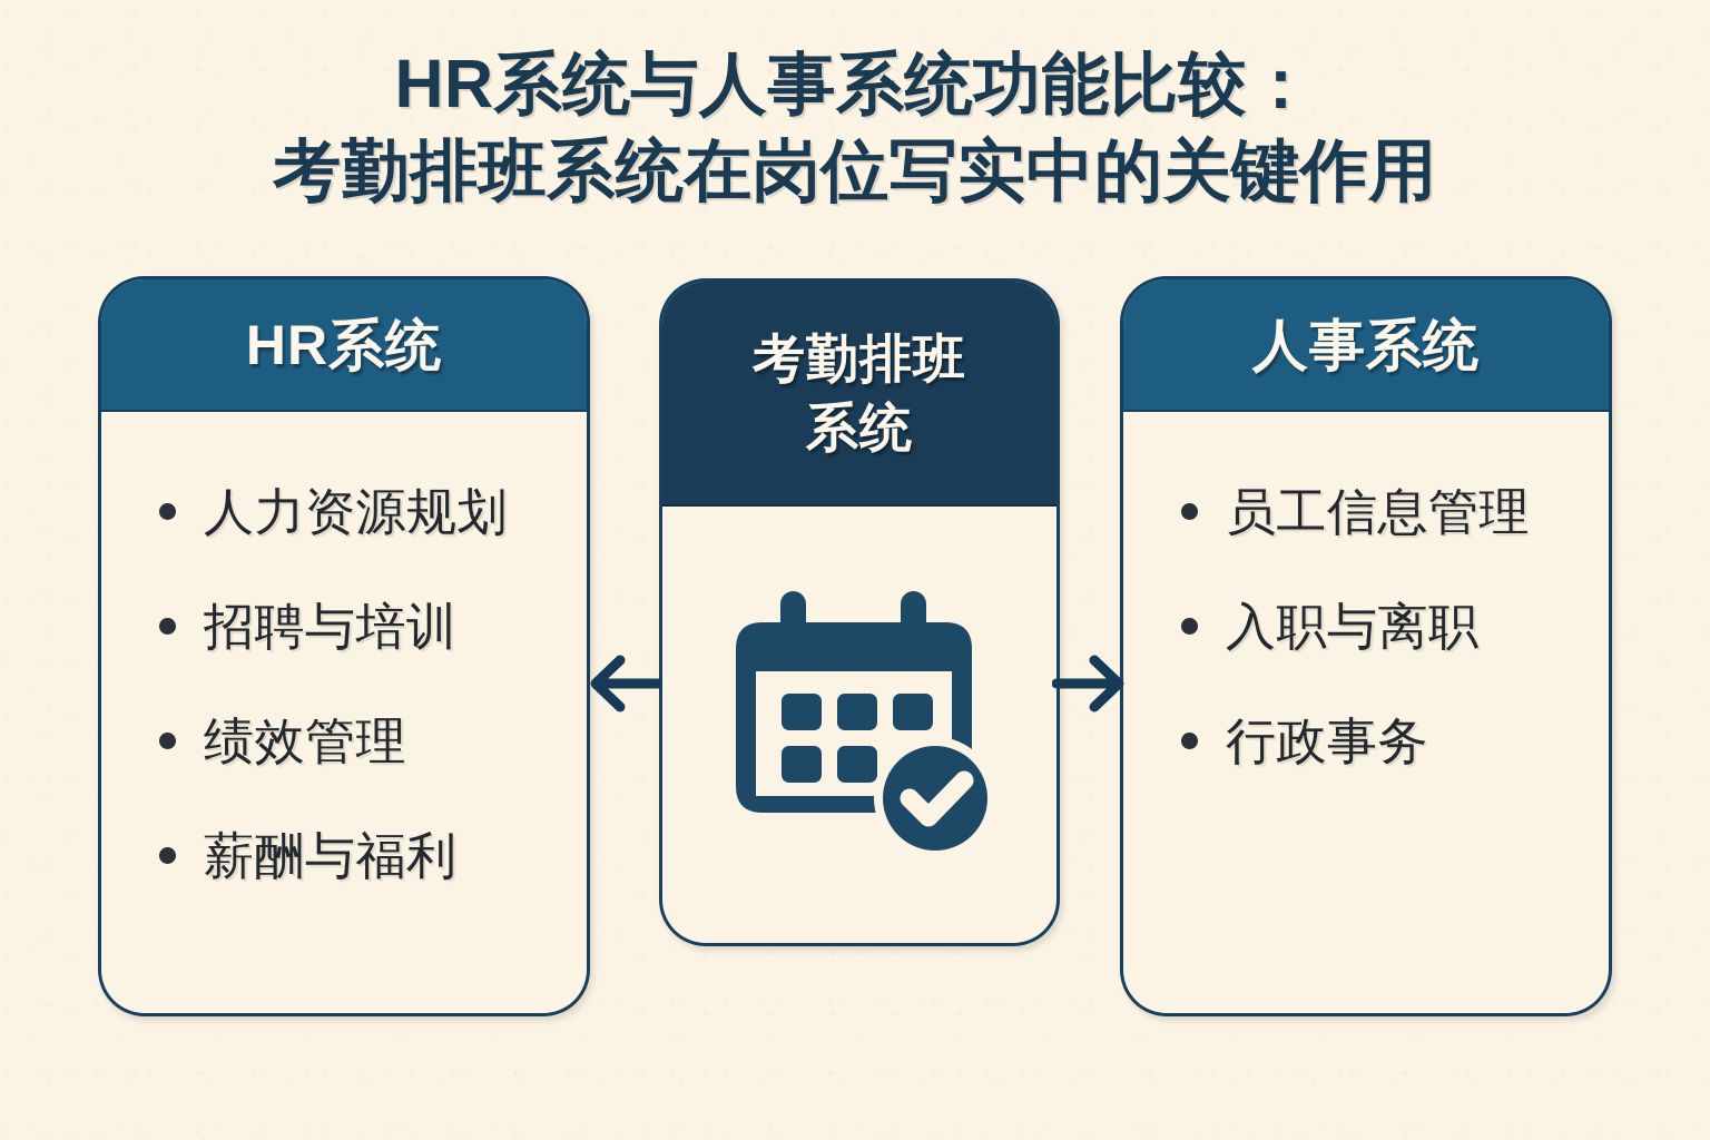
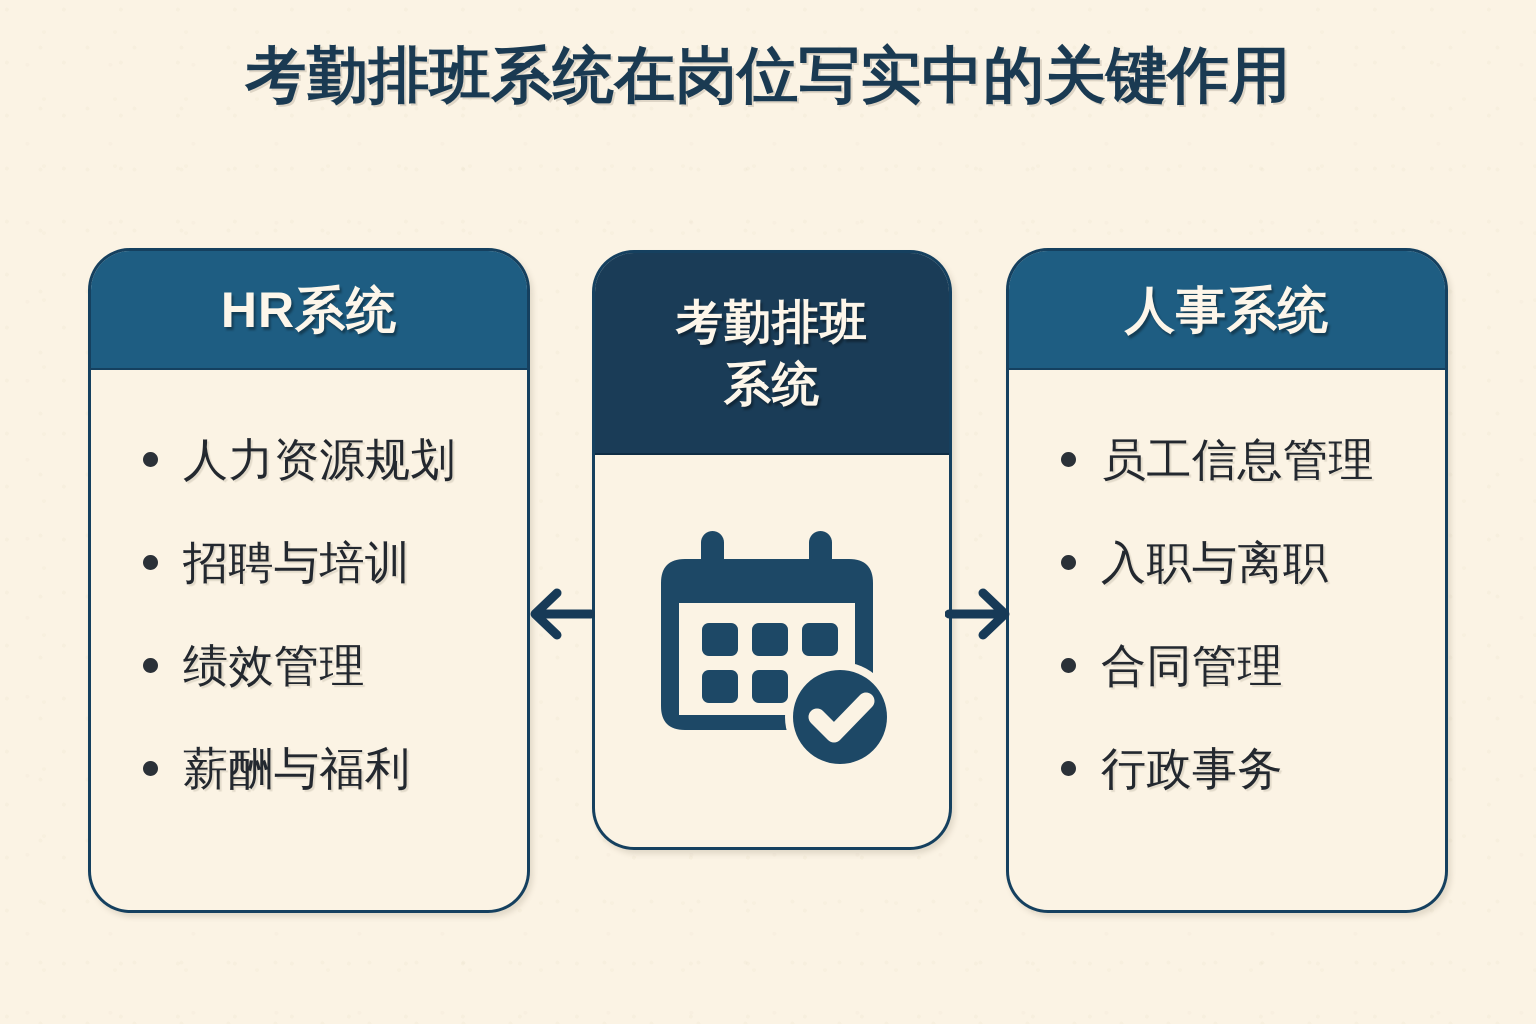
- HR系统与人事系统功能比较：
  考勤排班系统在岗位写实中的关键作用
  HR系统
  人力资源规划
  招聘与培训
  绩效管理
  薪酬与福利
  考勤排班
  系统
  人事系统
  员工信息管理
  入职与离职
+ 合同管理
  行政事务
